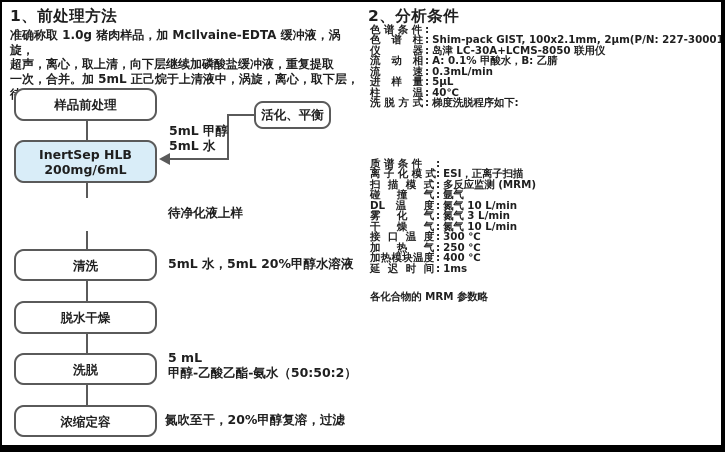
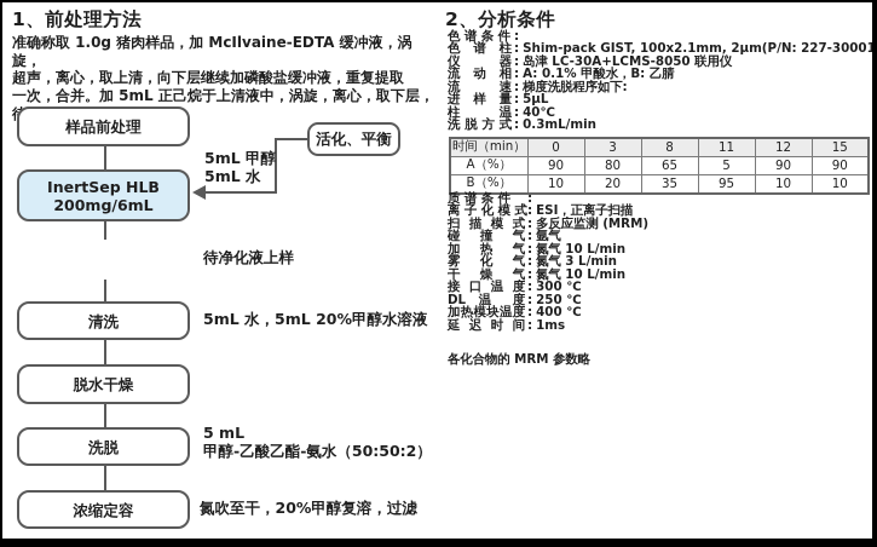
  1、前处理方法
  准确称取 1.0g 猪肉样品，加 McIlvaine-EDTA 缓冲液，涡旋，
  超声，离心，取上清，向下层继续加磷酸盐缓冲液，重复提取
  一次，合并。加 5mL 正己烷于上清液中，涡旋，离心，取下层，
  样品前处理
  InertSep HLB
  200mg/6mL
  清洗
  脱水干燥
  洗脱
  浓缩定容
  活化、平衡
  5mL 甲醇
  5mL 水
  待净化液上样
  5mL 水，5mL 20%甲醇水溶液
  5 mL
  甲醇-乙酸乙酯-氨水（50:50:2）
  氮吹至干，20%甲醇复溶，过滤
  2、分析条件
  色 谱 条 件
  :
  色 谱 柱
  :
  Shim-pack GIST, 100x2.1mm, 2μm(P/N: 227-30001
  仪 器
  :
  岛津 LC-30A+LCMS-8050 联用仪
  流 动 相
  :
  A: 0.1% 甲酸水，B: 乙腈
  流 速
  :
- 0.3mL/min
+ 梯度洗脱程序如下:
  进 样 量
  :
  5μL
  柱 温
  :
  40℃
  洗 脱 方 式
  :
- 梯度洗脱程序如下:
+ 0.3mL/min
+ 时间（min）	0	3	8	11	12	15
+ A（%）	90	80	65	5	90	90
+ B（%）	10	20	35	95	10	10
  质 谱 条 件
  :
  离 子 化 模 式
  :
  ESI，正离子扫描
  扫 描 模 式
  :
  多反应监测 (MRM)
  碰 撞 气
  :
  氩气
- DL 温 度
+ 加 热 气
  :
  氮气 10 L/min
  雾 化 气
  :
  氮气 3 L/min
  干 燥 气
  :
  氮气 10 L/min
  接 口 温 度
  :
  300 ℃
- 加 热 气
+ DL 温 度
  :
  250 ℃
  加热模块温度
  :
  400 ℃
  延 迟 时 间
  :
  1ms
  各化合物的 MRM 参数略
